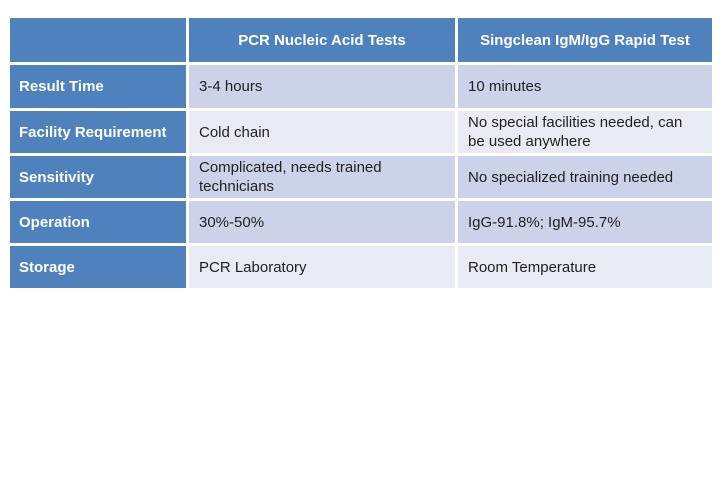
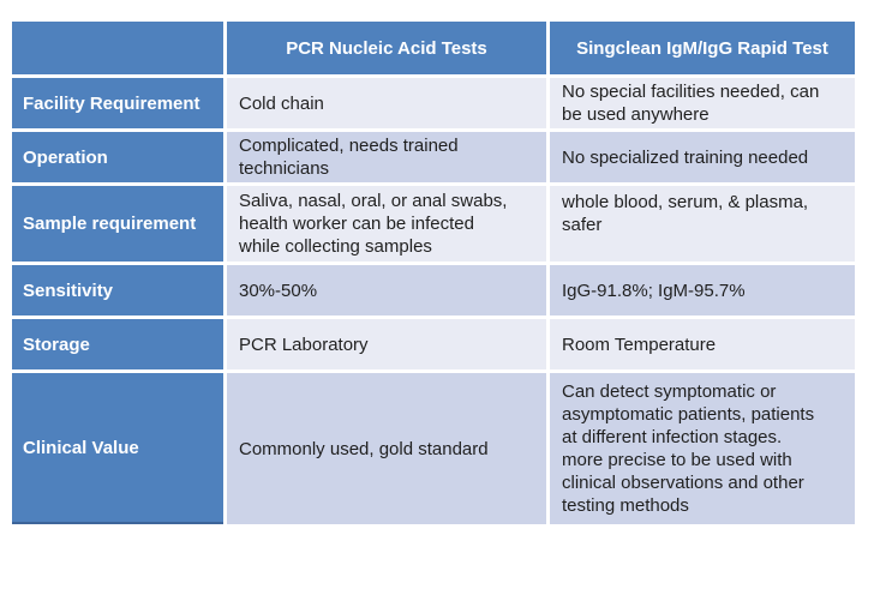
  	PCR Nucleic Acid Tests	Singclean IgM/IgG Rapid Test
- Result Time	3-4 hours	10 minutes
  Facility Requirement	Cold chain	No special facilities needed, can be used anywhere
- Sensitivity	Complicated, needs trained technicians	No specialized training needed
+ Operation	Complicated, needs trained technicians	No specialized training needed
+ Sample requirement	Saliva, nasal, oral, or anal swabs, health worker can be infected while collecting samples	whole blood, serum, & plasma, safer
- Operation	30%-50%	IgG-91.8%; IgM-95.7%
+ Sensitivity	30%-50%	IgG-91.8%; IgM-95.7%
  Storage	PCR Laboratory	Room Temperature
+ Clinical Value	Commonly used, gold standard	Can detect symptomatic or asymptomatic patients, patients at different infection stages. more precise to be used with clinical observations and other testing methods
